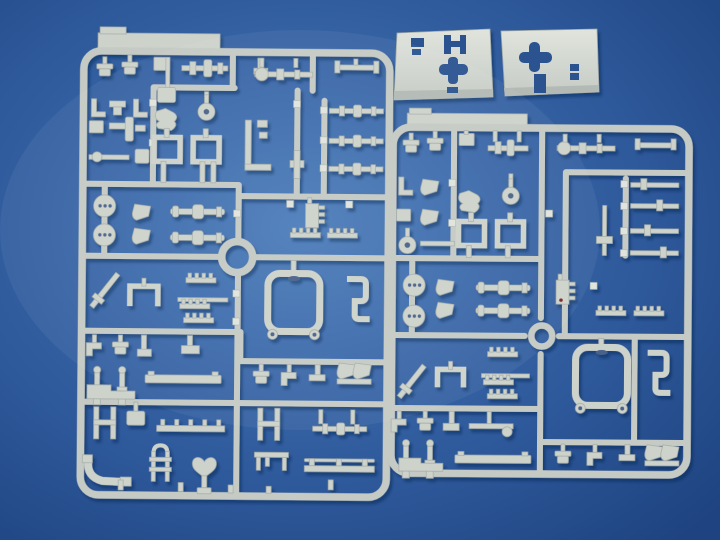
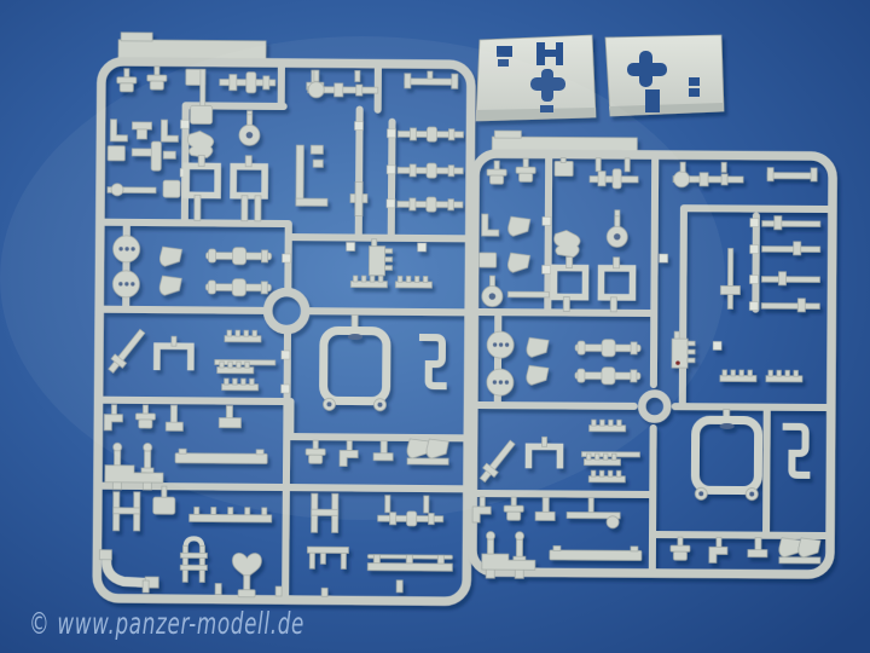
+ © www.panzer-modell.de
